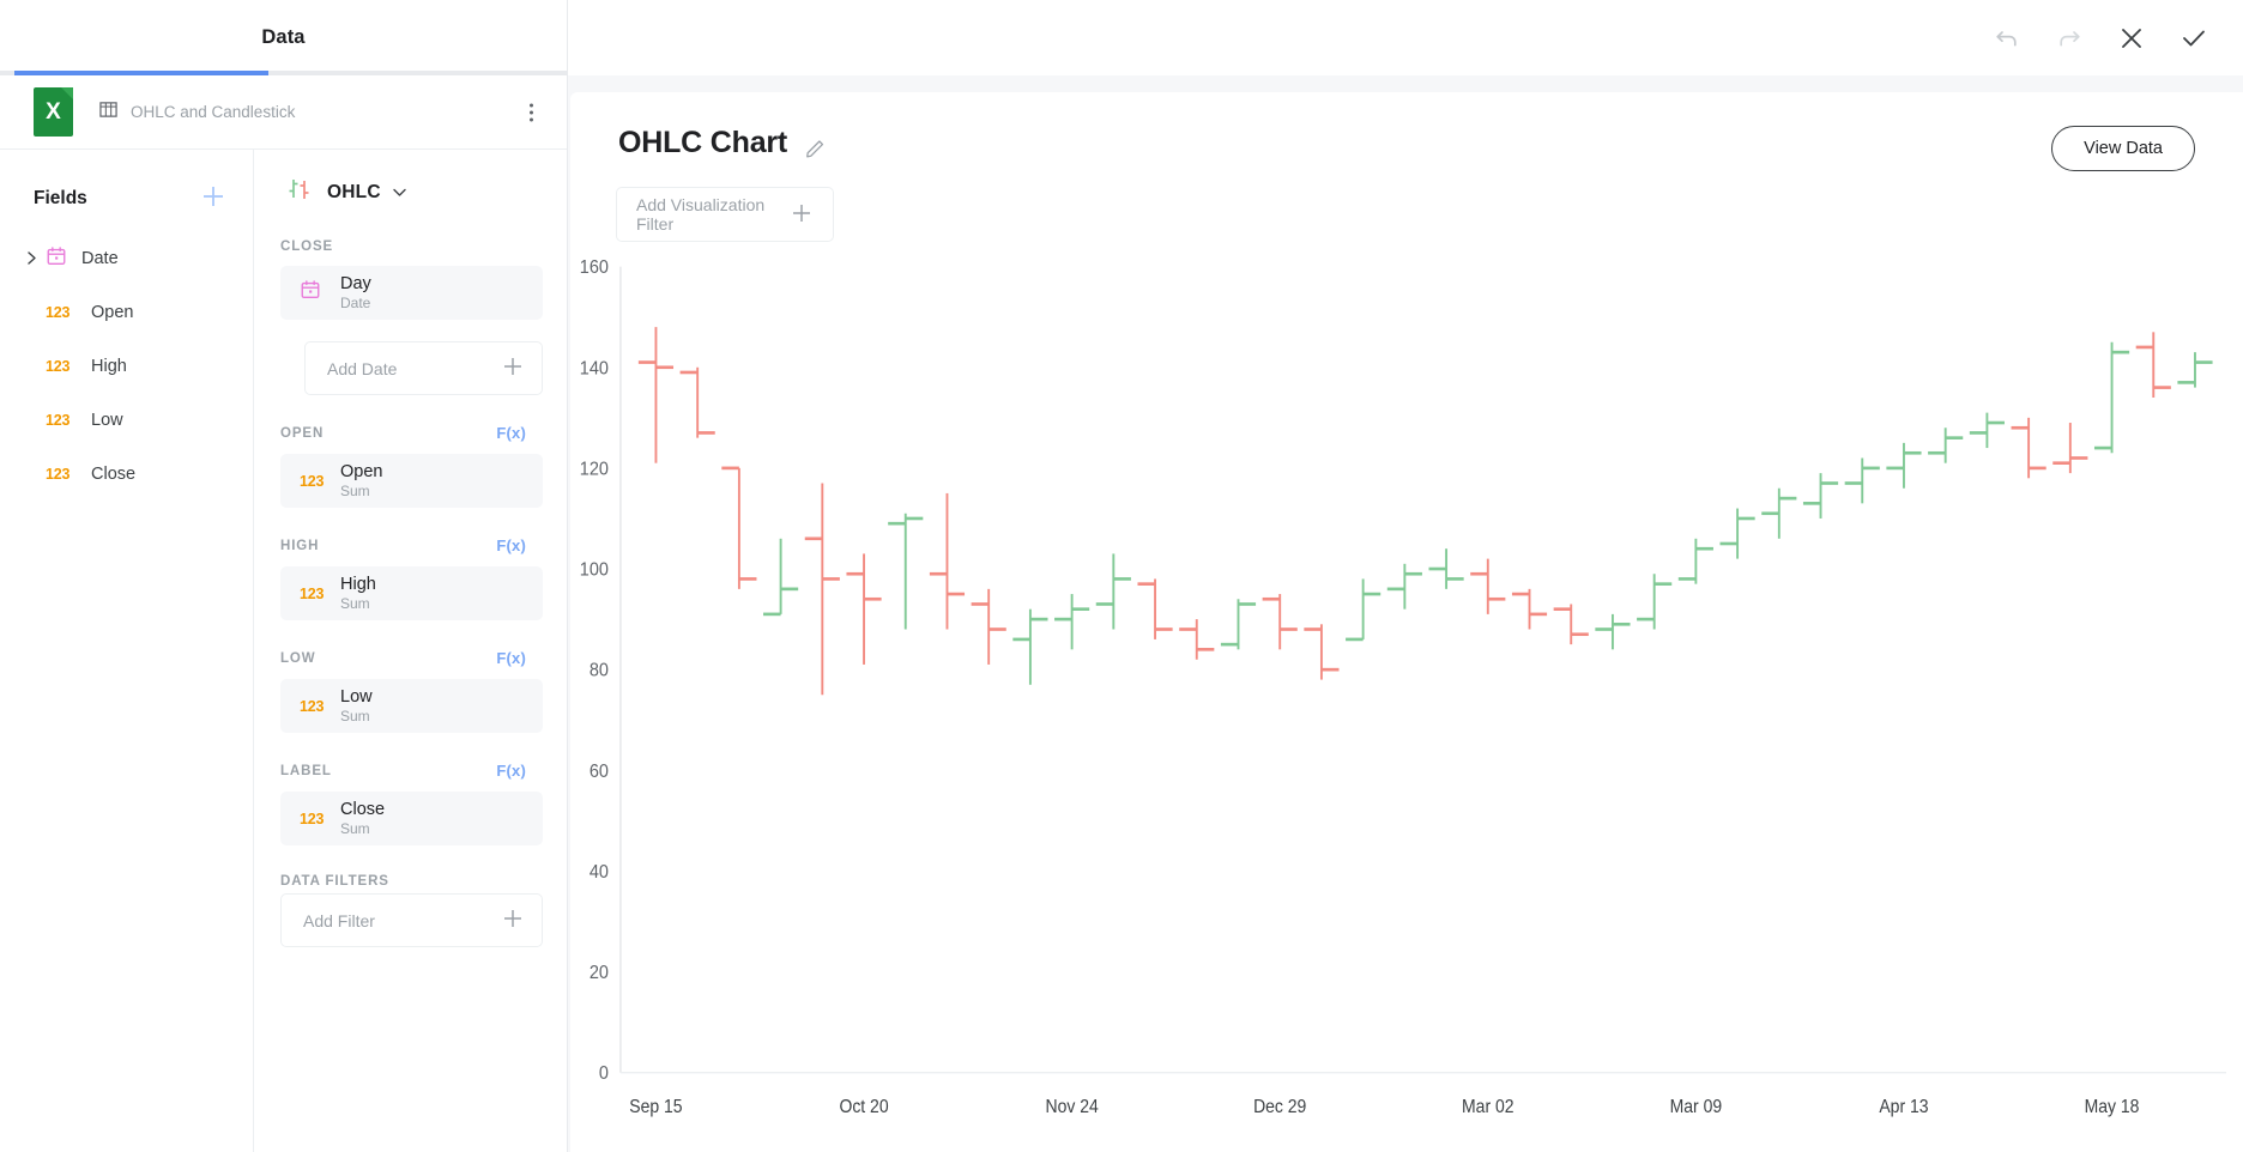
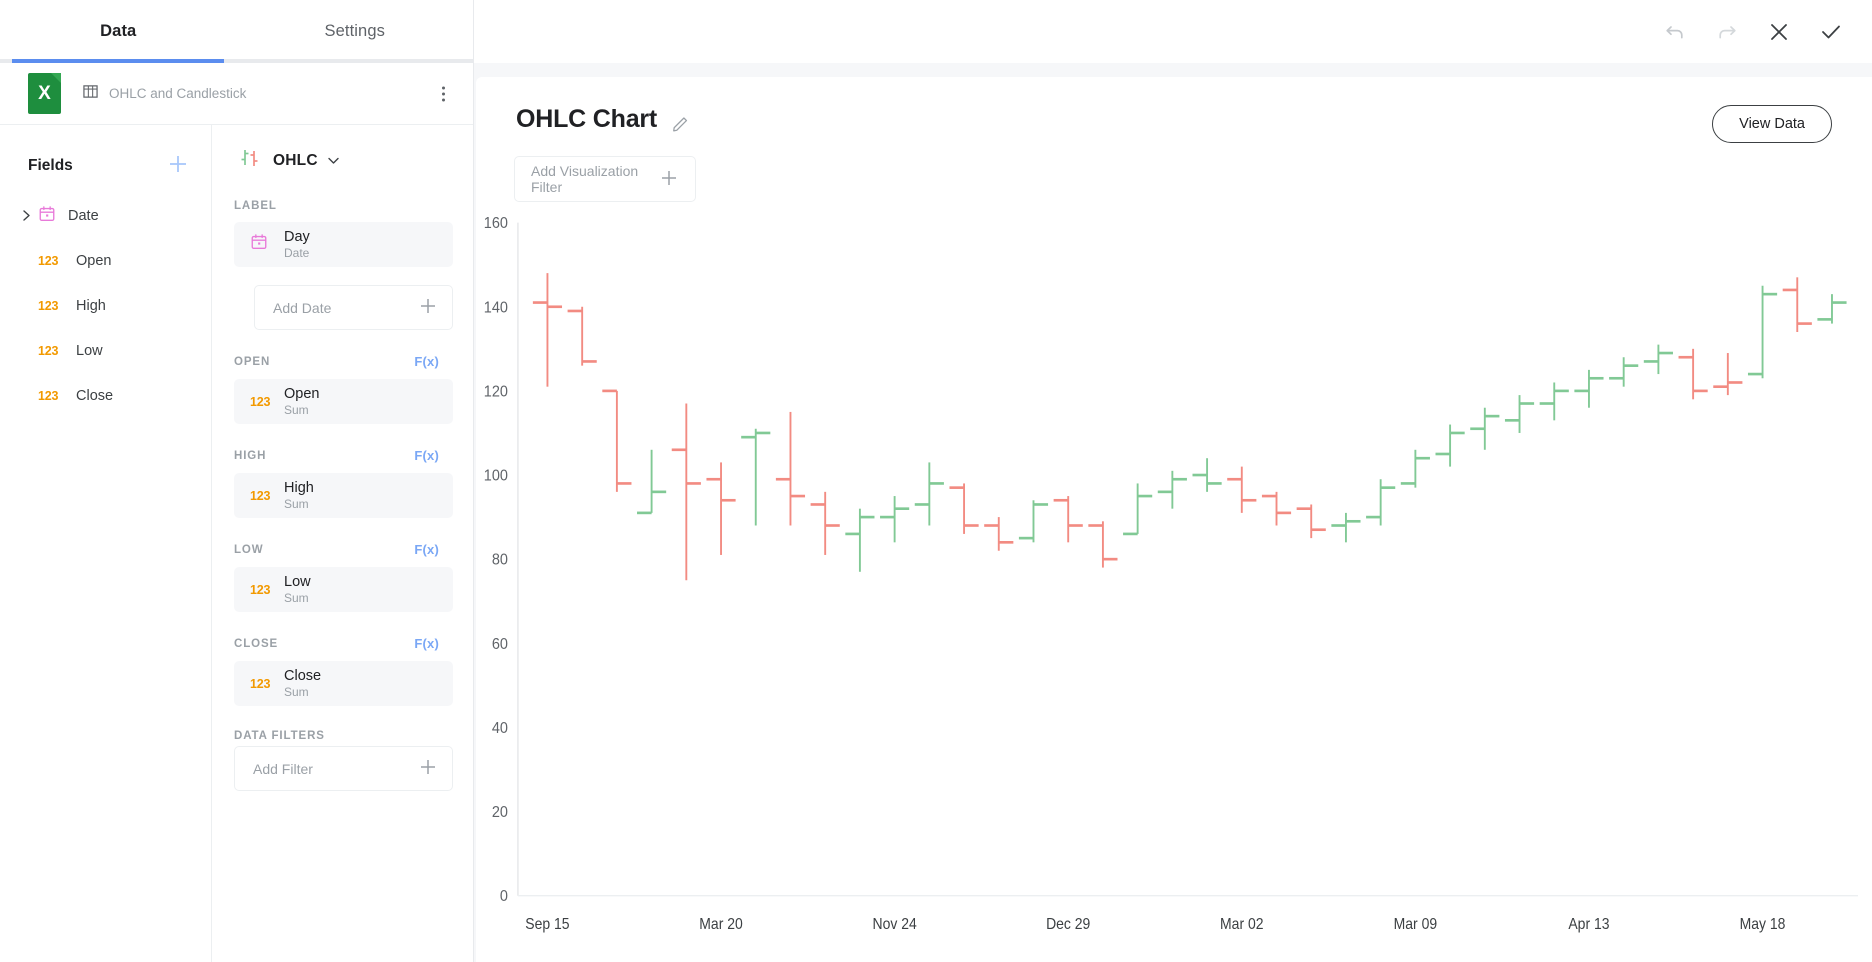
  Data
+ Settings
  X
  OHLC and Candlestick
  Fields
  Date
  123
  Open
  123
  High
  123
  Low
  123
  Close
  OHLC
- CLOSE
+ LABEL
  Day
  Date
  Add Date
  OPEN
  F(x)
  123
  Open
  Sum
  HIGH
  F(x)
  123
  High
  Sum
  LOW
  F(x)
  123
  Low
  Sum
- LABEL
+ CLOSE
  F(x)
  123
  Close
  Sum
  DATA FILTERS
  Add Filter
  OHLC Chart
  View Data
  Add Visualization Filter
  0
  20
  40
  60
  80
  100
  120
  140
  160
  Sep 15
- Oct 20
+ Mar 20
  Nov 24
  Dec 29
  Mar 02
  Mar 09
  Apr 13
  May 18
